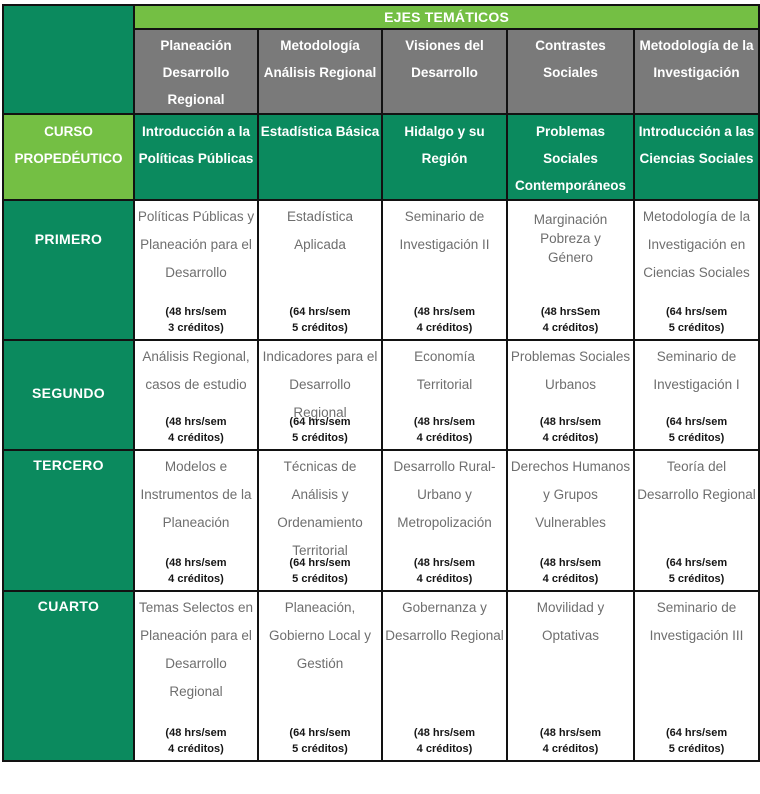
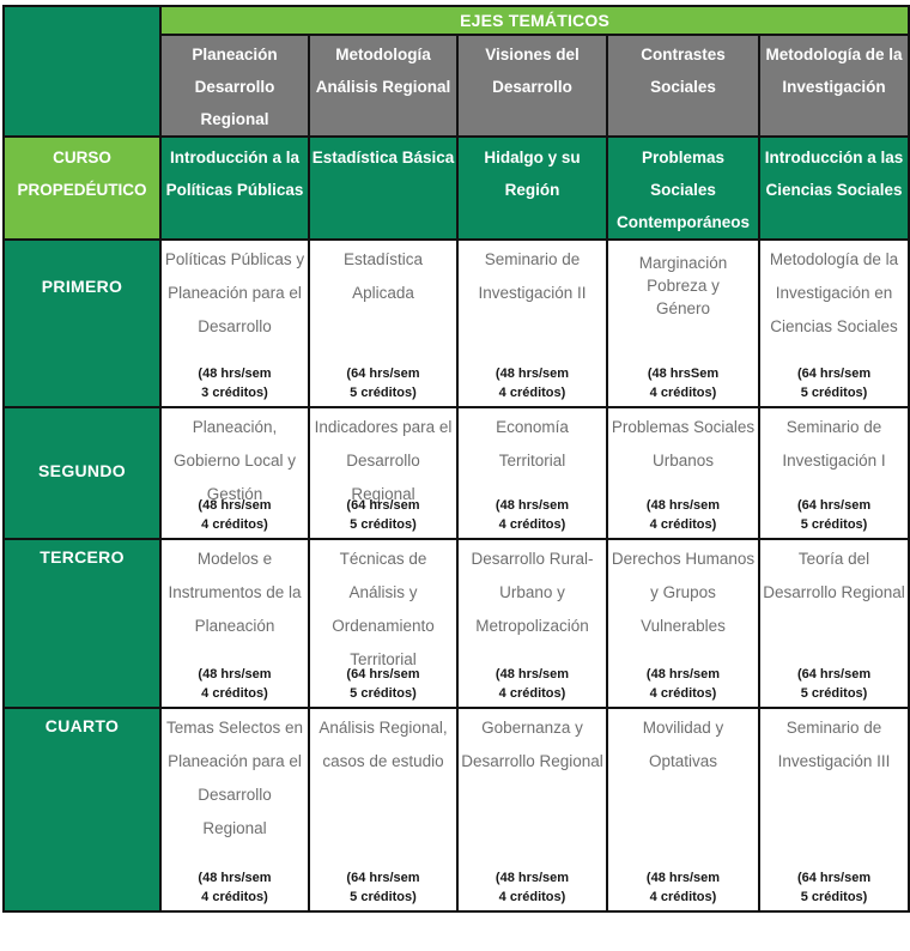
  	EJES TEMÁTICOS
  Planeación Desarrollo Regional	Metodología Análisis Regional	Visiones del Desarrollo	Contrastes Sociales	Metodología de la Investigación
  CURSO PROPEDÉUTICO	Introducción a la Políticas Públicas	Estadística Básica	Hidalgo y su Región	Problemas Sociales Contemporáneos	Introducción a las Ciencias Sociales
  PRIMERO	Políticas Públicas y Planeación para el Desarrollo (48 hrs/sem 3 créditos)	Estadística Aplicada (64 hrs/sem 5 créditos)	Seminario de Investigación II (48 hrs/sem 4 créditos)	Marginación Pobreza y Género (48 hrsSem 4 créditos)	Metodología de la Investigación en Ciencias Sociales (64 hrs/sem 5 créditos)
- SEGUNDO	Análisis Regional, casos de estudio (48 hrs/sem 4 créditos)	Indicadores para el Desarrollo Regional (64 hrs/sem 5 créditos)	Economía Territorial (48 hrs/sem 4 créditos)	Problemas Sociales Urbanos (48 hrs/sem 4 créditos)	Seminario de Investigación I (64 hrs/sem 5 créditos)
+ SEGUNDO	Planeación, Gobierno Local y Gestión (48 hrs/sem 4 créditos)	Indicadores para el Desarrollo Regional (64 hrs/sem 5 créditos)	Economía Territorial (48 hrs/sem 4 créditos)	Problemas Sociales Urbanos (48 hrs/sem 4 créditos)	Seminario de Investigación I (64 hrs/sem 5 créditos)
  TERCERO	Modelos e Instrumentos de la Planeación (48 hrs/sem 4 créditos)	Técnicas de Análisis y Ordenamiento Territorial (64 hrs/sem 5 créditos)	Desarrollo Rural-Urbano y Metropolización (48 hrs/sem 4 créditos)	Derechos Humanos y Grupos Vulnerables (48 hrs/sem 4 créditos)	Teoría del Desarrollo Regional (64 hrs/sem 5 créditos)
- CUARTO	Temas Selectos en Planeación para el Desarrollo Regional (48 hrs/sem 4 créditos)	Planeación, Gobierno Local y Gestión (64 hrs/sem 5 créditos)	Gobernanza y Desarrollo Regional (48 hrs/sem 4 créditos)	Movilidad y Optativas (48 hrs/sem 4 créditos)	Seminario de Investigación III (64 hrs/sem 5 créditos)
+ CUARTO	Temas Selectos en Planeación para el Desarrollo Regional (48 hrs/sem 4 créditos)	Análisis Regional, casos de estudio (64 hrs/sem 5 créditos)	Gobernanza y Desarrollo Regional (48 hrs/sem 4 créditos)	Movilidad y Optativas (48 hrs/sem 4 créditos)	Seminario de Investigación III (64 hrs/sem 5 créditos)
